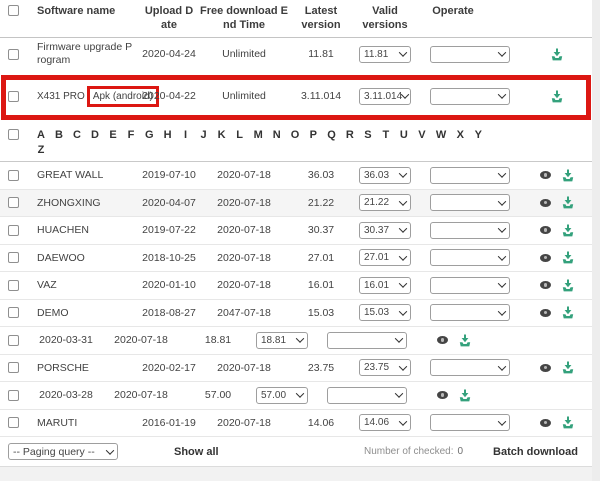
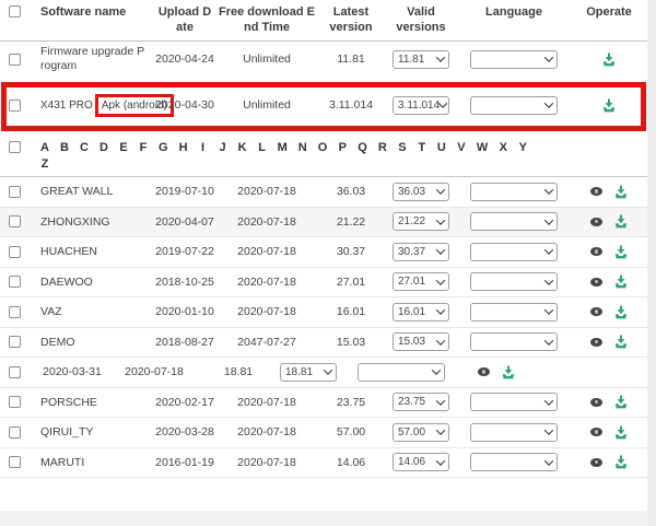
  Software name
  Upload D
  ate
  Free download E
  nd Time
  Latest
  version
  Valid
  versions
+ Language
  Operate
  Firmware upgrade Program
  2020-04-24
  Unlimited
  11.81
  11.81
  X431 PRO Apk (android)
- 2020-04-22
+ 2020-04-30
  Unlimited
  3.11.014
  3.11.014
  A
  B
  C
  D
  E
  F
  G
  H
  I
  J
  K
  L
  M
  N
  O
  P
  Q
  R
  S
  T
  U
  V
  W
  X
  Y
  Z
  GREAT WALL
  2019-07-10
  2020-07-18
  36.03
  36.03
  ZHONGXING
  2020-04-07
  2020-07-18
  21.22
  21.22
  HUACHEN
  2019-07-22
  2020-07-18
  30.37
  30.37
  DAEWOO
  2018-10-25
  2020-07-18
  27.01
  27.01
  VAZ
  2020-01-10
  2020-07-18
  16.01
  16.01
  DEMO
  2018-08-27
- 2047-07-18
+ 2047-07-27
  15.03
  15.03
  2020-03-31
  2020-07-18
  18.81
  18.81
  PORSCHE
  2020-02-17
  2020-07-18
  23.75
  23.75
+ QIRUI_TY
  2020-03-28
  2020-07-18
  57.00
  57.00
  MARUTI
  2016-01-19
  2020-07-18
  14.06
  14.06
- -- Paging query --
- Show all
- Number of checked: 0
- Batch download
